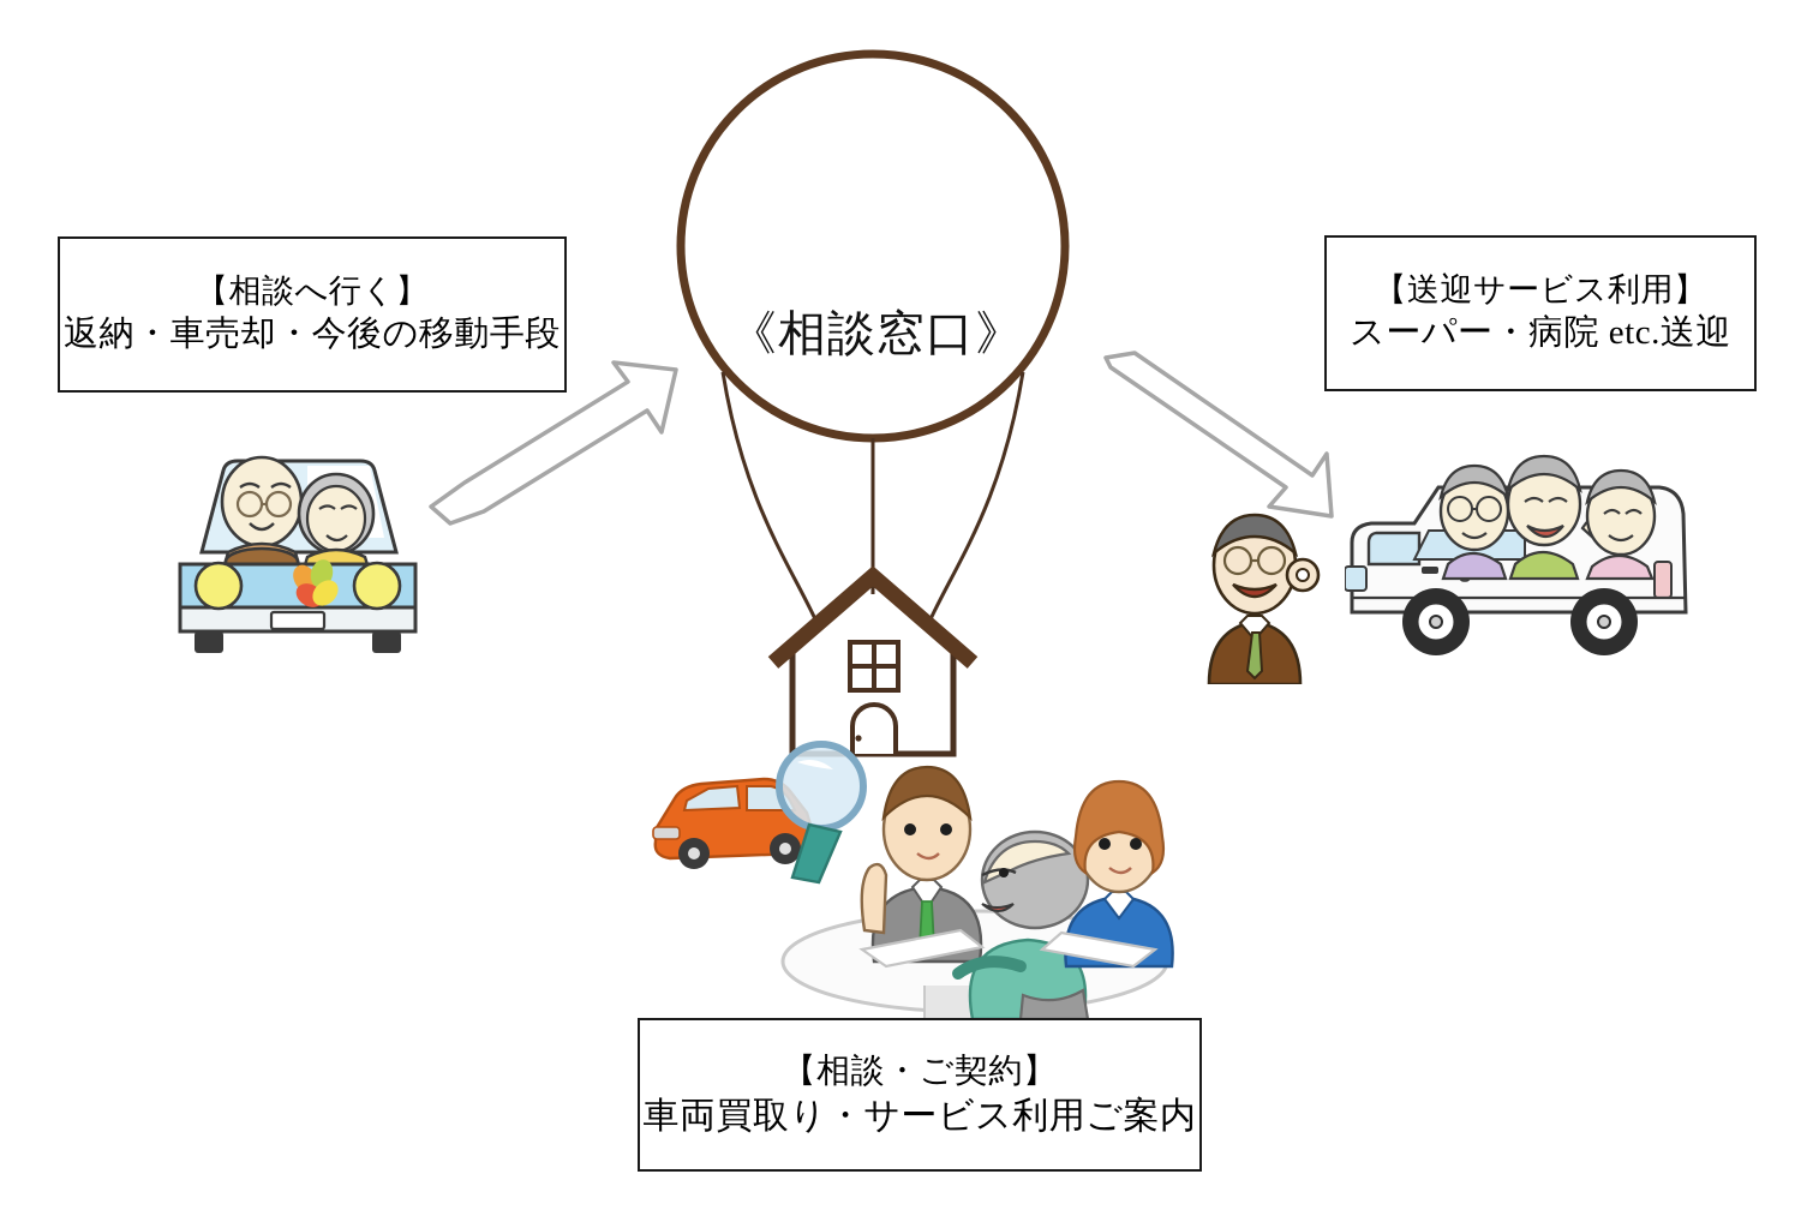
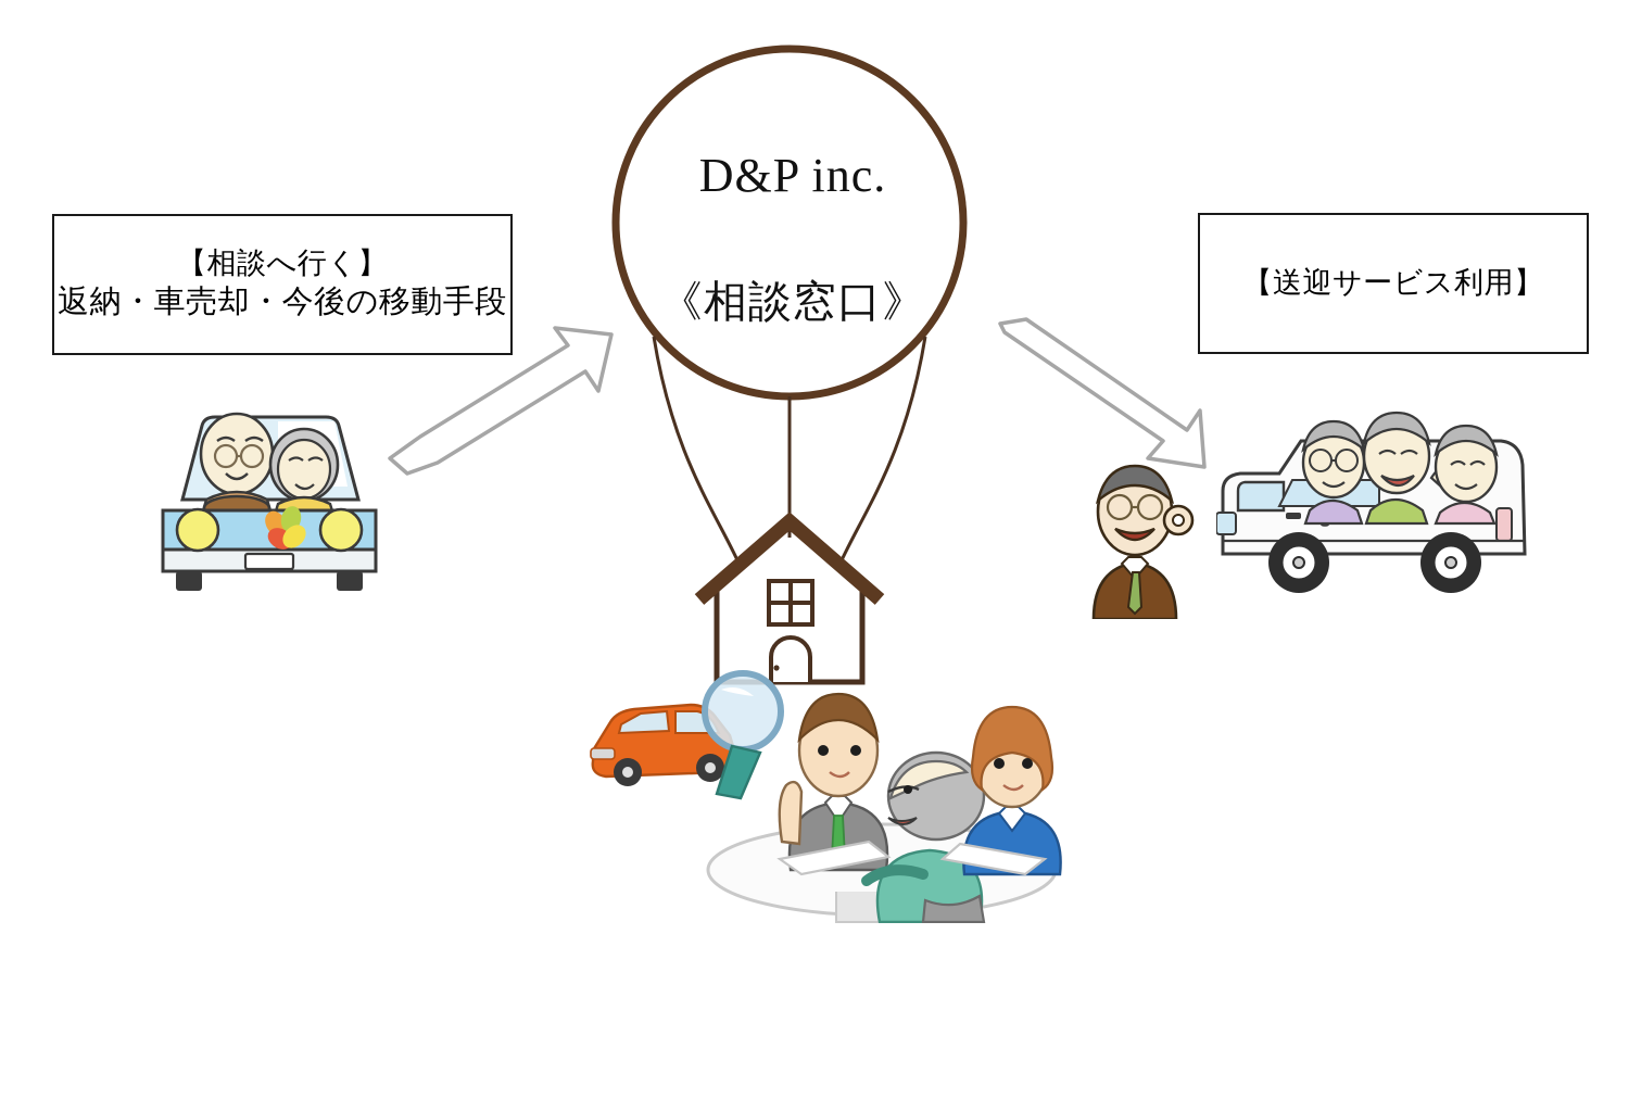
+ D&P inc.
  《相談窓口》
  【相談へ行く】
  返納・車売却・今後の移動手段
  【送迎サービス利用】
- スーパー・病院 etc.送迎
- 【相談・ご契約】
- 車両買取り・サービス利用ご案内
